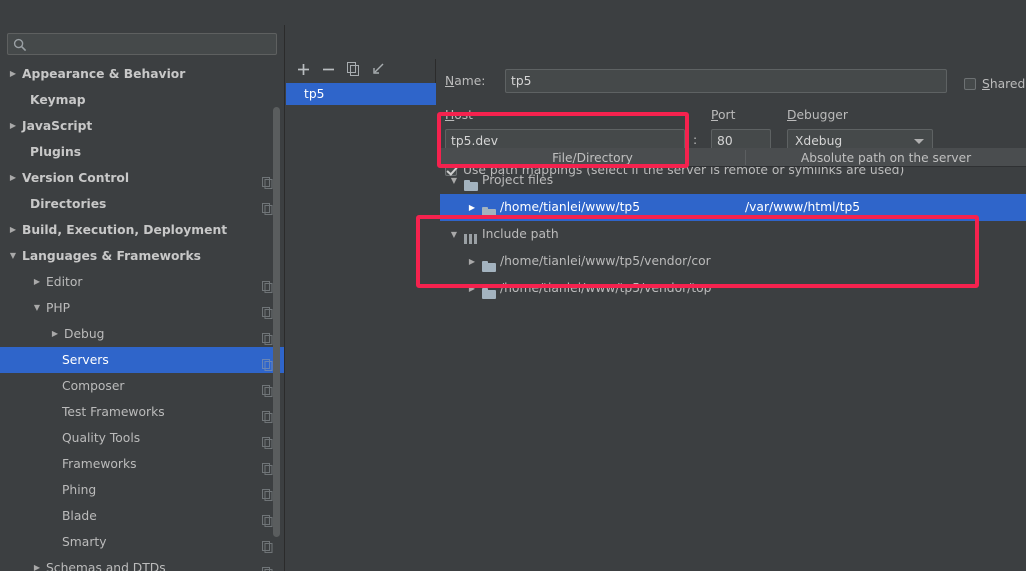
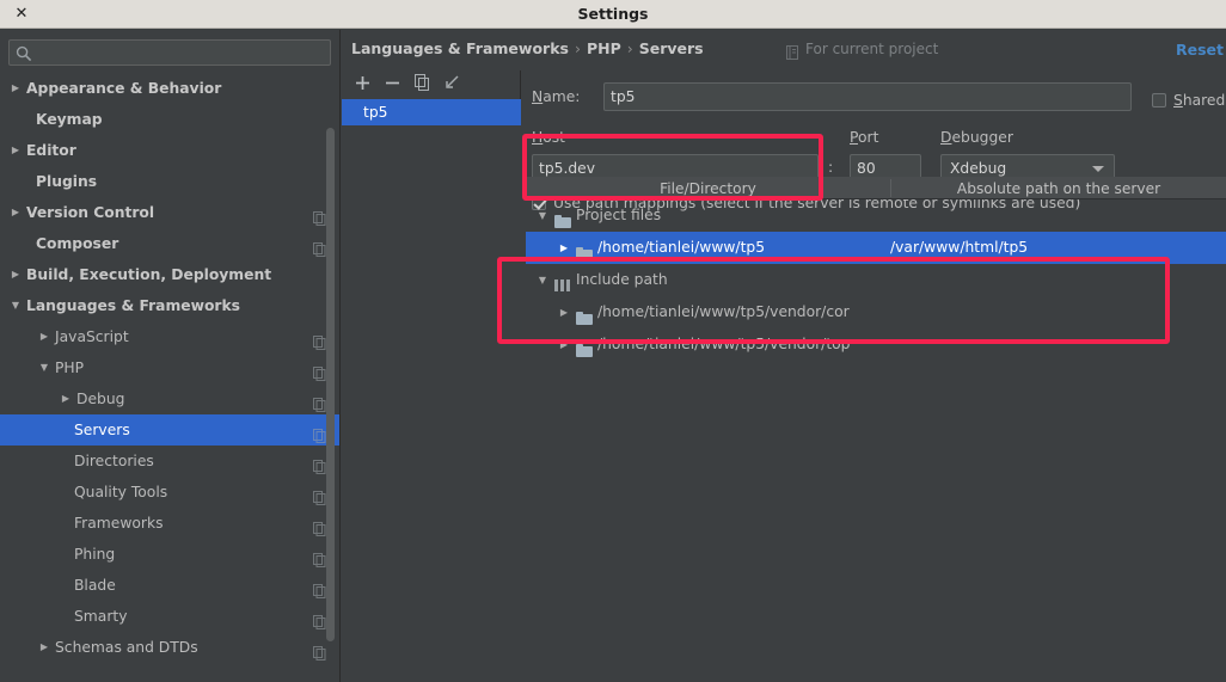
+ ✕
+ Settings
  ▶
  Appearance & Behavior
  Keymap
  ▶
- JavaScript
+ Editor
  Plugins
  ▶
  Version Control
- Directories
+ Composer
  ▶
  Build, Execution, Deployment
  ▼
  Languages & Frameworks
  ▶
- Editor
+ JavaScript
  ▼
  PHP
  ▶
  Debug
  Servers
- Composer
+ Directories
- Test Frameworks
  Quality Tools
  Frameworks
  Phing
  Blade
  Smarty
  ▶
  Schemas and DTDs
+ Languages & Frameworks › PHP › Servers
+ For current project
+ Reset
  tp5
  Name:
  tp5
  Shared
  Host
  Port
  Debugger
  tp5.dev
  :
  80
  Xdebug
  Use path mappings (select if the server is remote or symlinks are used)
  File/Directory
  Absolute path on the server
  ▼
  Project files
  ▶
  /home/tianlei/www/tp5
  /var/www/html/tp5
  ▼
  Include path
  ▶
  /home/tianlei/www/tp5/vendor/cor
  ▶
  /home/tianlei/www/tp5/vendor/top
